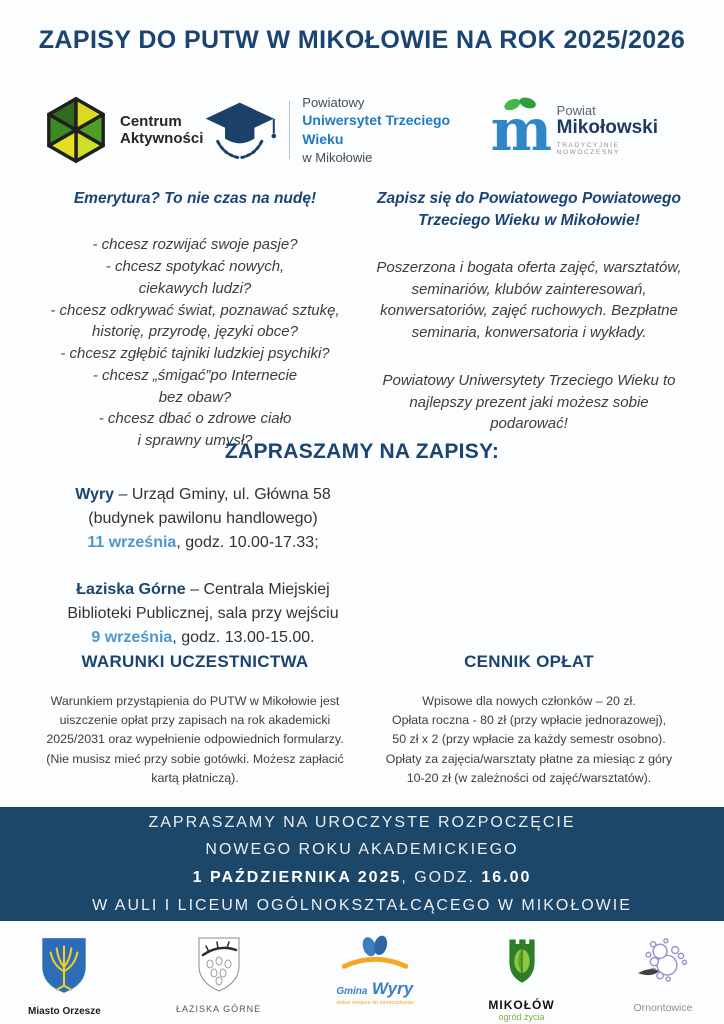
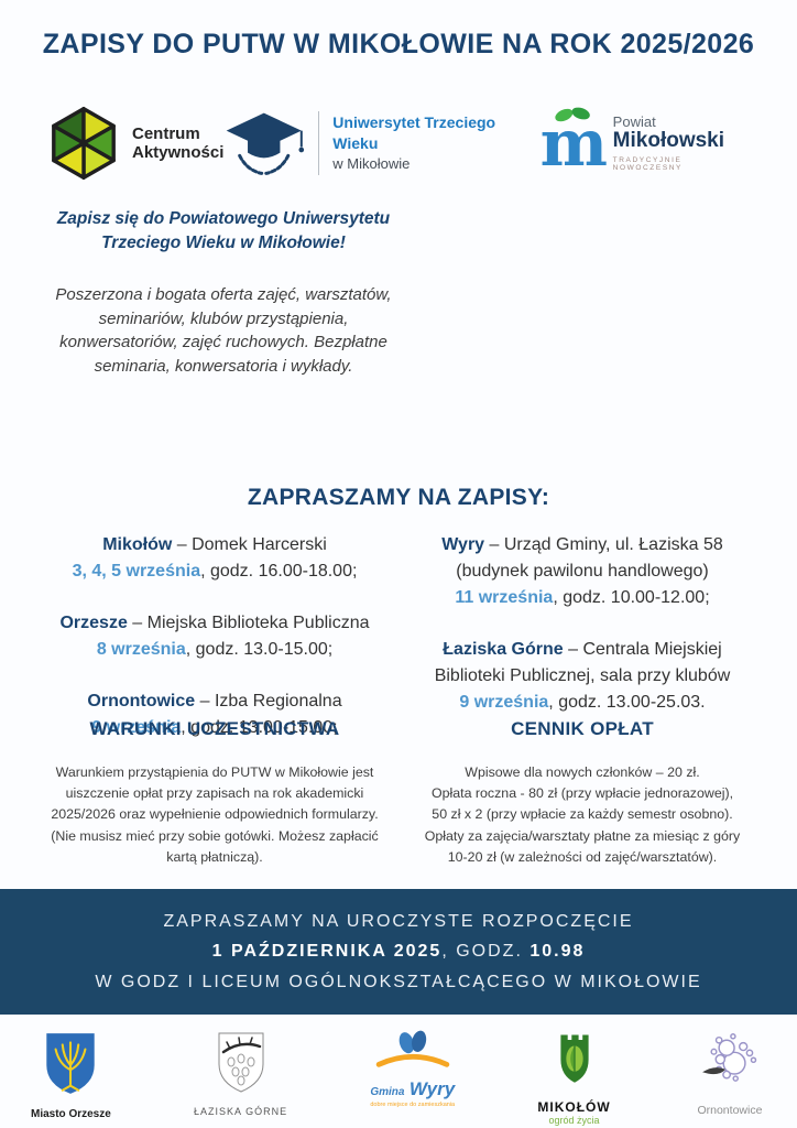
  ZAPISY DO PUTW W MIKOŁOWIE NA ROK 2025/2026
  Centrum
  Aktywności
- Powiatowy
  Uniwersytet Trzeciego Wieku
  w Mikołowie
  m
  Powiat
  Mikołowski
- Emerytura? To nie czas na nudę!
- - chcesz rozwijać swoje pasje?
- - chcesz spotykać nowych,
- ciekawych ludzi?
- - chcesz odkrywać świat, poznawać sztukę,
- historię, przyrodę, języki obce?
- - chcesz zgłębić tajniki ludzkiej psychiki?
- - chcesz „śmigać”po Internecie
- bez obaw?
- - chcesz dbać o zdrowe ciało
- i sprawny umysł?
- Zapisz się do Powiatowego Powiatowego Trzeciego Wieku w Mikołowie!
+ Zapisz się do Powiatowego Uniwersytetu Trzeciego Wieku w Mikołowie!
- Poszerzona i bogata oferta zajęć, warsztatów, seminariów, klubów zainteresowań, konwersatoriów, zajęć ruchowych. Bezpłatne seminaria, konwersatoria i wykłady.
+ Poszerzona i bogata oferta zajęć, warsztatów, seminariów, klubów przystąpienia, konwersatoriów, zajęć ruchowych. Bezpłatne seminaria, konwersatoria i wykłady.
- Powiatowy Uniwersytety Trzeciego Wieku to najlepszy prezent jaki możesz sobie podarować!
  ZAPRASZAMY NA ZAPISY:
+ Mikołów – Domek Harcerski
+ 3, 4, 5 września, godz. 16.00-18.00;
+ Orzesze – Miejska Biblioteka Publiczna
+ 8 września, godz. 13.0-15.00;
+ Ornontowice – Izba Regionalna
+ 9 września, godz. 13.00-15.00;
- Wyry – Urząd Gminy, ul. Główna 58
+ Wyry – Urząd Gminy, ul. Łaziska 58
  (budynek pawilonu handlowego)
- 11 września, godz. 10.00-17.33;
+ 11 września, godz. 10.00-12.00;
  Łaziska Górne – Centrala Miejskiej
- Biblioteki Publicznej, sala przy wejściu
+ Biblioteki Publicznej, sala przy klubów
- 9 września, godz. 13.00-15.00.
+ 9 września, godz. 13.00-25.03.
  WARUNKI UCZESTNICTWA
- Warunkiem przystąpienia do PUTW w Mikołowie jest uiszczenie opłat przy zapisach na rok akademicki 2025/2031 oraz wypełnienie odpowiednich formularzy.(Nie musisz mieć przy sobie gotówki. Możesz zapłacić kartą płatniczą).
+ Warunkiem przystąpienia do PUTW w Mikołowie jest uiszczenie opłat przy zapisach na rok akademicki 2025/2026 oraz wypełnienie odpowiednich formularzy.(Nie musisz mieć przy sobie gotówki. Możesz zapłacić kartą płatniczą).
  CENNIK OPŁAT
  Wpisowe dla nowych członków – 20 zł.
  Opłata roczna - 80 zł (przy wpłacie jednorazowej),
  50 zł x 2 (przy wpłacie za każdy semestr osobno).
  Opłaty za zajęcia/warsztaty płatne za miesiąc z góry
  10-20 zł (w zależności od zajęć/warsztatów).
  ZAPRASZAMY NA UROCZYSTE ROZPOCZĘCIE
- NOWEGO ROKU AKADEMICKIEGO
- 1 PAŹDZIERNIKA 2025, GODZ. 16.00
+ 1 PAŹDZIERNIKA 2025, GODZ. 10.98
- W AULI I LICEUM OGÓLNOKSZTAŁCĄCEGO W MIKOŁOWIE
+ W GODZ I LICEUM OGÓLNOKSZTAŁCĄCEGO W MIKOŁOWIE
  Miasto Orzesze
  ŁAZISKA GÓRNE
  Gmina Wyry
  MIKOŁÓW
  ogród życia
  Ornontowice
